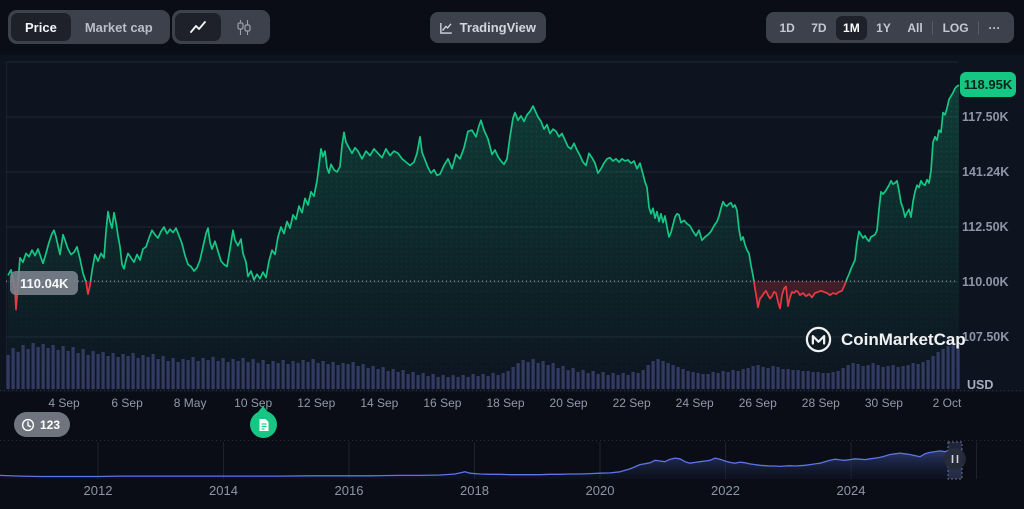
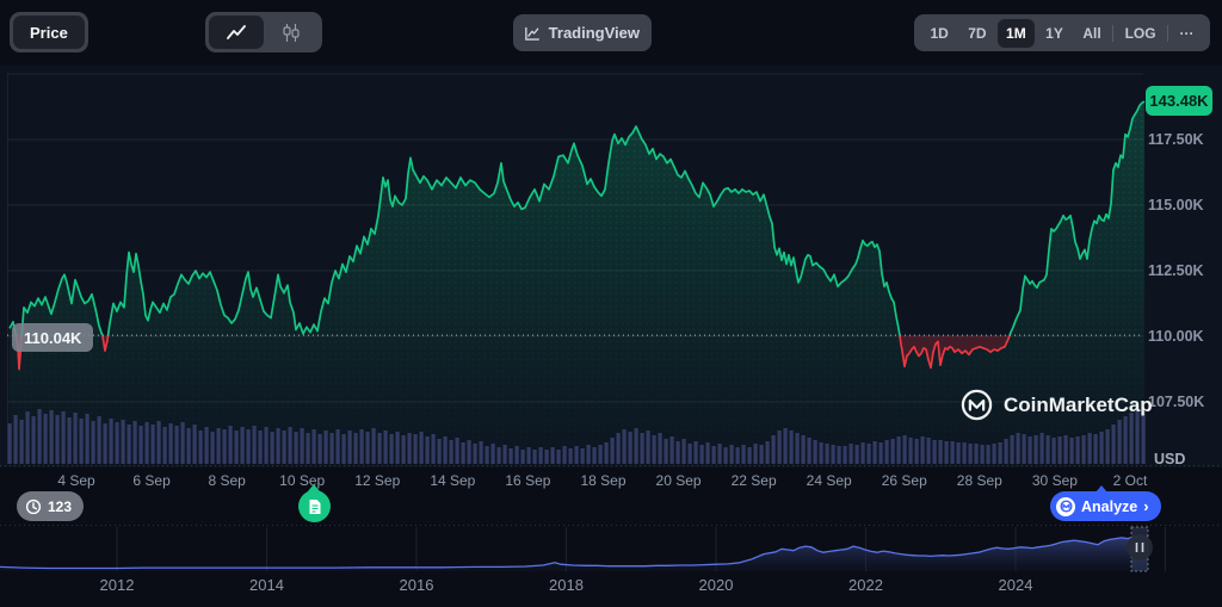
  Price
- Market cap
  TradingView
  1D
  7D
  1M
  1Y
  All
  LOG
  ···
  117.50K
- 141.24K
+ 115.00K
  112.50K
  110.00K
  107.50K
  USD
  4 Sep
  6 Sep
- 8 May
+ 8 Sep
  10 Sep
  12 Sep
  14 Sep
  16 Sep
  18 Sep
  20 Sep
  22 Sep
  24 Sep
  26 Sep
  28 Sep
  30 Sep
  2 Oct
  2012
  2014
  2016
  2018
  2020
  2022
  2024
- 118.95K
+ 143.48K
  110.04K
  123
+ Analyze
+ ›
  CoinMarketCap
